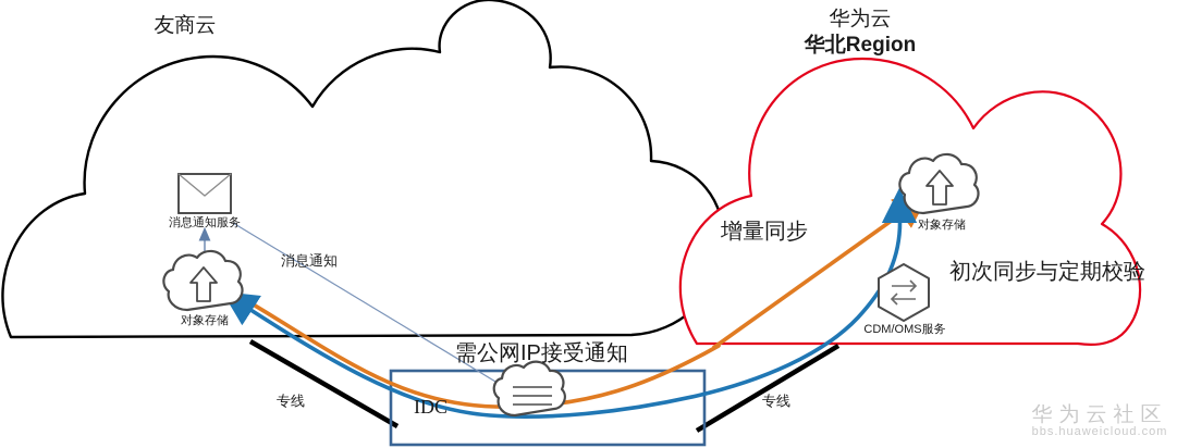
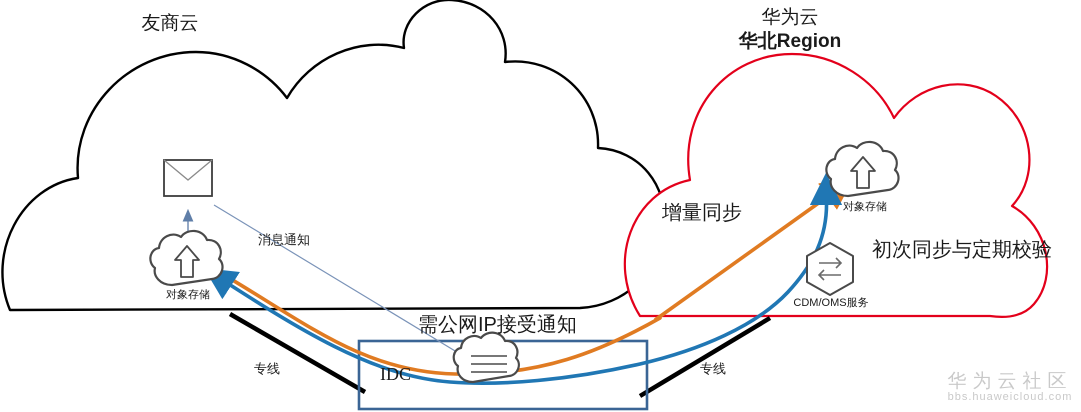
  友商云
  华为云
  华北Region
- 消息通知服务
  对象存储
  对象存储
  CDM/OMS服务
  消息通知
  专线
  专线
  增量同步
  初次同步与定期校验
  需公网IP接受通知
  IDC
  华为云社区
  bbs.huaweicloud.com
